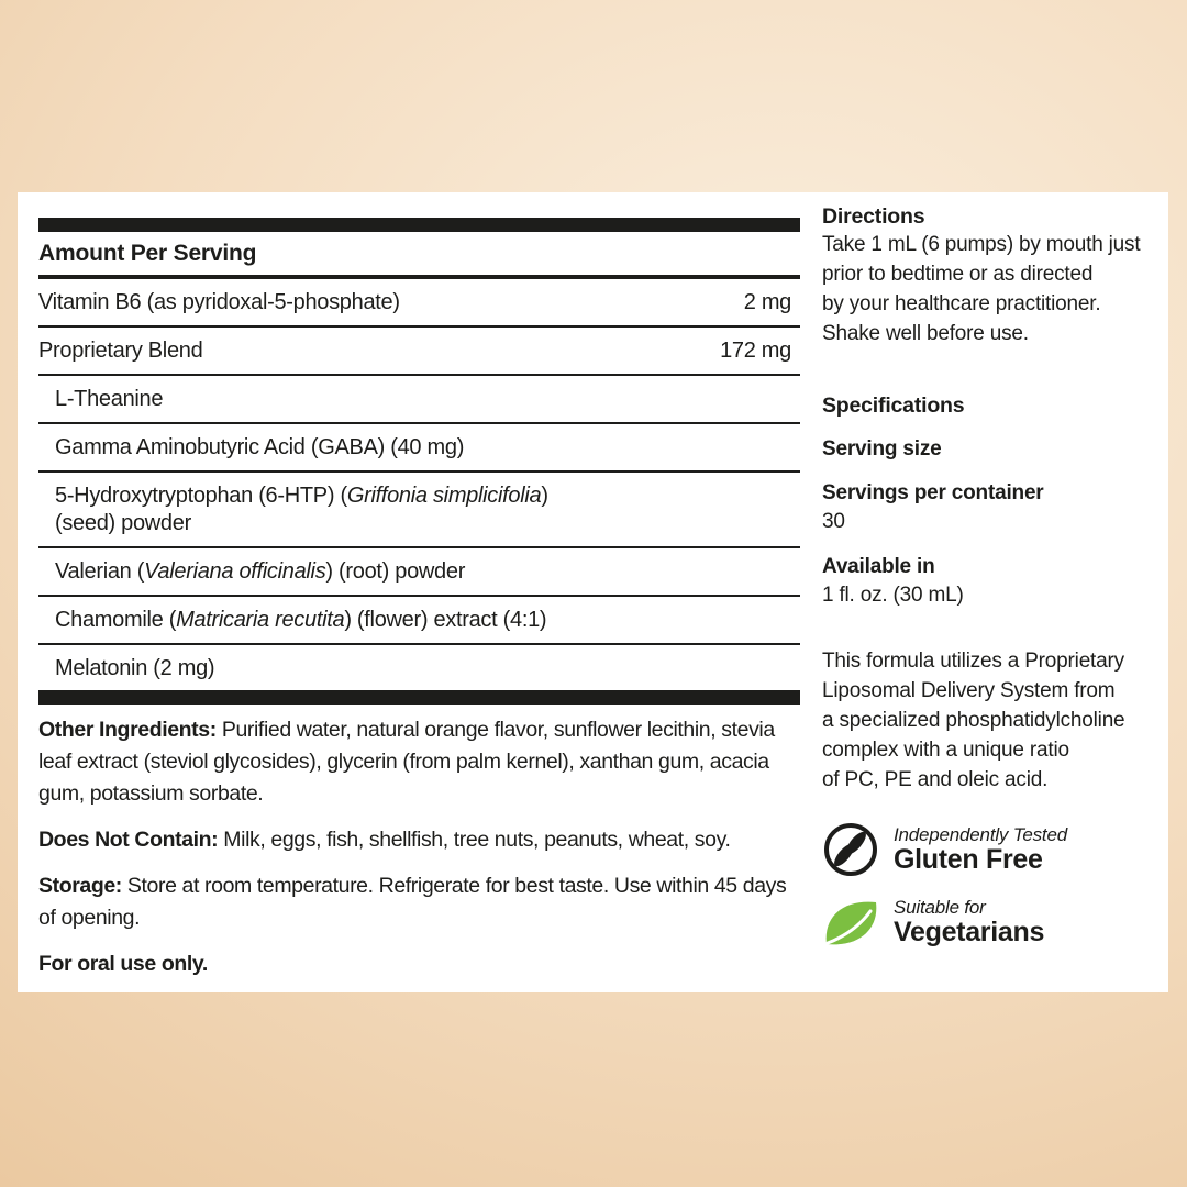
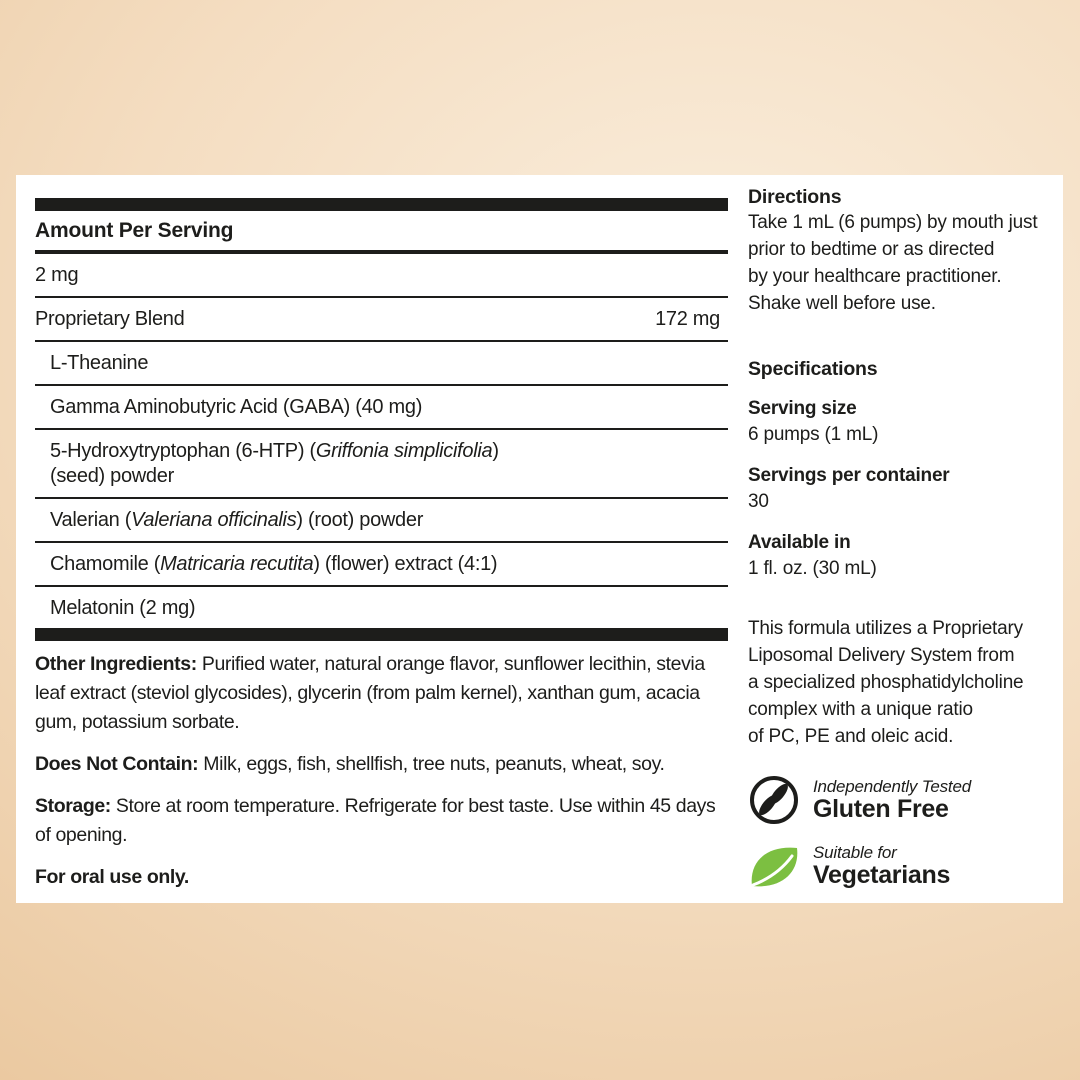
  Amount Per Serving
- Vitamin B6 (as pyridoxal-5-phosphate)
  2 mg
  Proprietary Blend
  172 mg
  L-Theanine
  Gamma Aminobutyric Acid (GABA) (40 mg)
  5-Hydroxytryptophan (6-HTP) (Griffonia simplicifolia)
  (seed) powder
  Valerian (Valeriana officinalis) (root) powder
  Chamomile (Matricaria recutita) (flower) extract (4:1)
  Melatonin (2 mg)
  Other Ingredients: Purified water, natural orange flavor, sunflower lecithin, stevia leaf extract (steviol glycosides), glycerin (from palm kernel), xanthan gum, acacia gum, potassium sorbate.
  Does Not Contain: Milk, eggs, fish, shellfish, tree nuts, peanuts, wheat, soy.
  Storage: Store at room temperature. Refrigerate for best taste. Use within 45 days of opening.
  For oral use only.
  Directions
  Take 1 mL (6 pumps) by mouth just
  prior to bedtime or as directed
  by your healthcare practitioner.
  Shake well before use.
  Specifications
  Serving size
+ 6 pumps (1 mL)
  Servings per container
  30
  Available in
  1 fl. oz. (30 mL)
  This formula utilizes a Proprietary
  Liposomal Delivery System from
  a specialized phosphatidylcholine
  complex with a unique ratio
  of PC, PE and oleic acid.
  Independently Tested
  Gluten Free
  Suitable for
  Vegetarians
